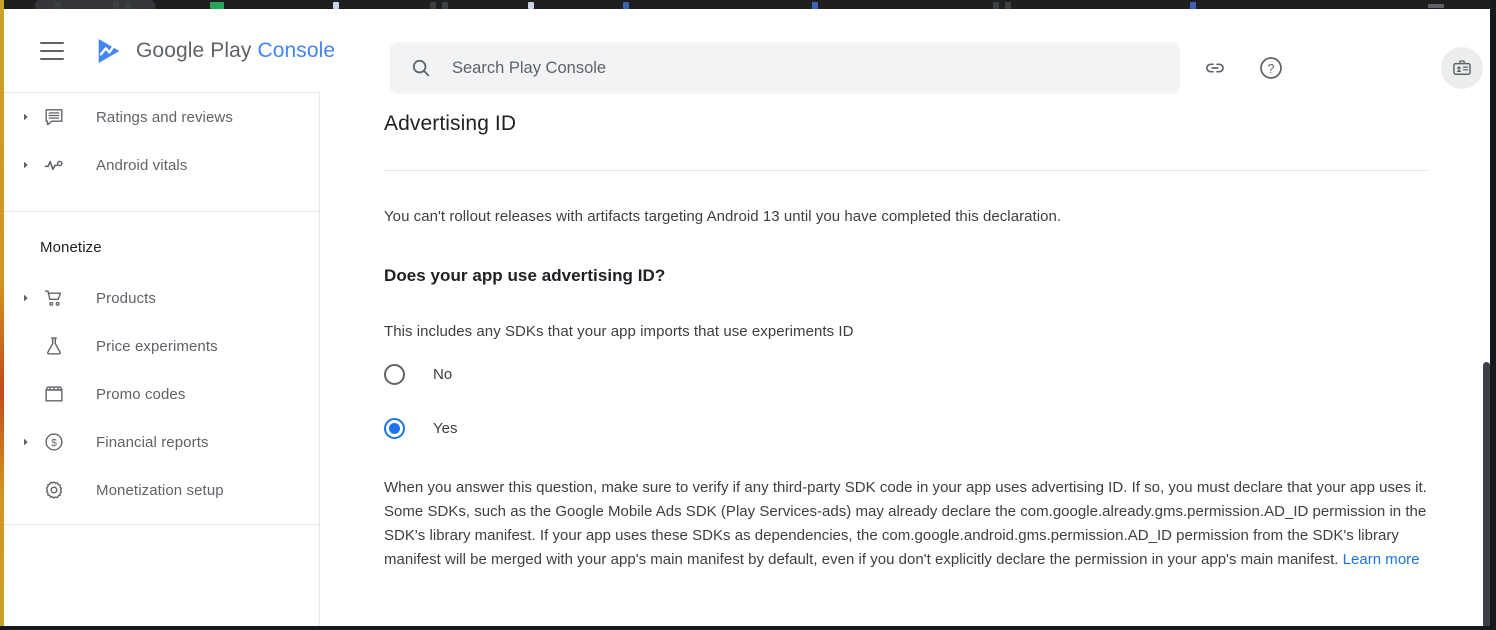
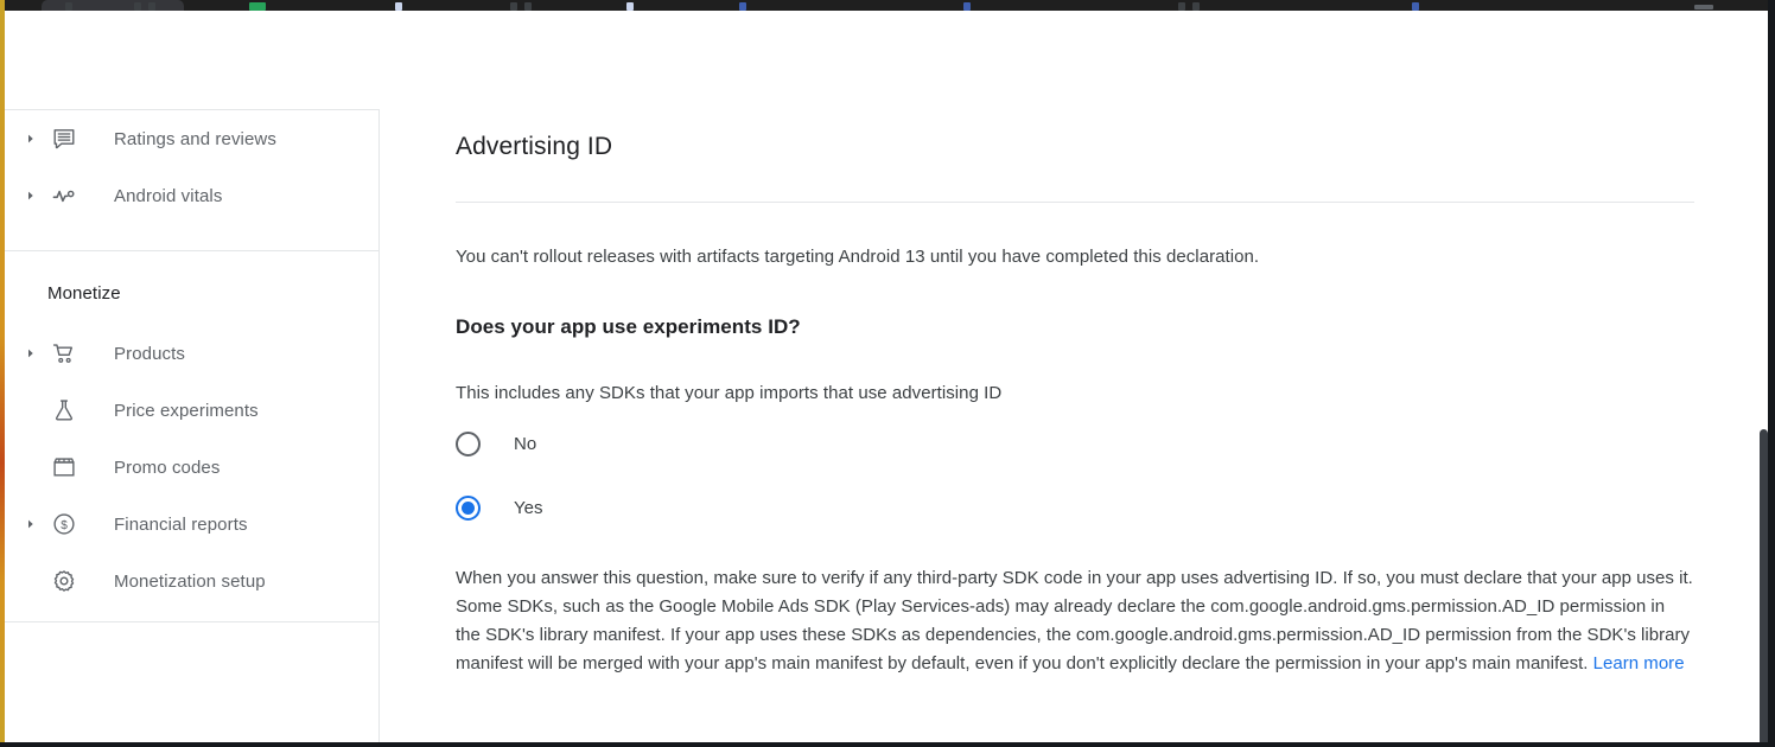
- Google Play Console
- Search Play Console
- ?
  Ratings and reviews
  Android vitals
  Monetize
  Products
  Price experiments
  Promo codes
  $
  Financial reports
  Monetization setup
  Advertising ID
  You can't rollout releases with artifacts targeting Android 13 until you have completed this declaration.
- Does your app use advertising ID?
+ Does your app use experiments ID?
- This includes any SDKs that your app imports that use experiments ID
+ This includes any SDKs that your app imports that use advertising ID
  No
  Yes
- When you answer this question, make sure to verify if any third-party SDK code in your app uses advertising ID. If so, you must declare that your app uses it. Some SDKs, such as the Google Mobile Ads SDK (Play Services-ads) may already declare the com.google.already.gms.permission.AD_ID permission in the SDK's library manifest. If your app uses these SDKs as dependencies, the com.google.android.gms.permission.AD_ID permission from the SDK's library manifest will be merged with your app's main manifest by default, even if you don't explicitly declare the permission in your app's main manifest. Learn more
+ When you answer this question, make sure to verify if any third-party SDK code in your app uses advertising ID. If so, you must declare that your app uses it. Some SDKs, such as the Google Mobile Ads SDK (Play Services-ads) may already declare the com.google.android.gms.permission.AD_ID permission in the SDK's library manifest. If your app uses these SDKs as dependencies, the com.google.android.gms.permission.AD_ID permission from the SDK's library manifest will be merged with your app's main manifest by default, even if you don't explicitly declare the permission in your app's main manifest. Learn more
